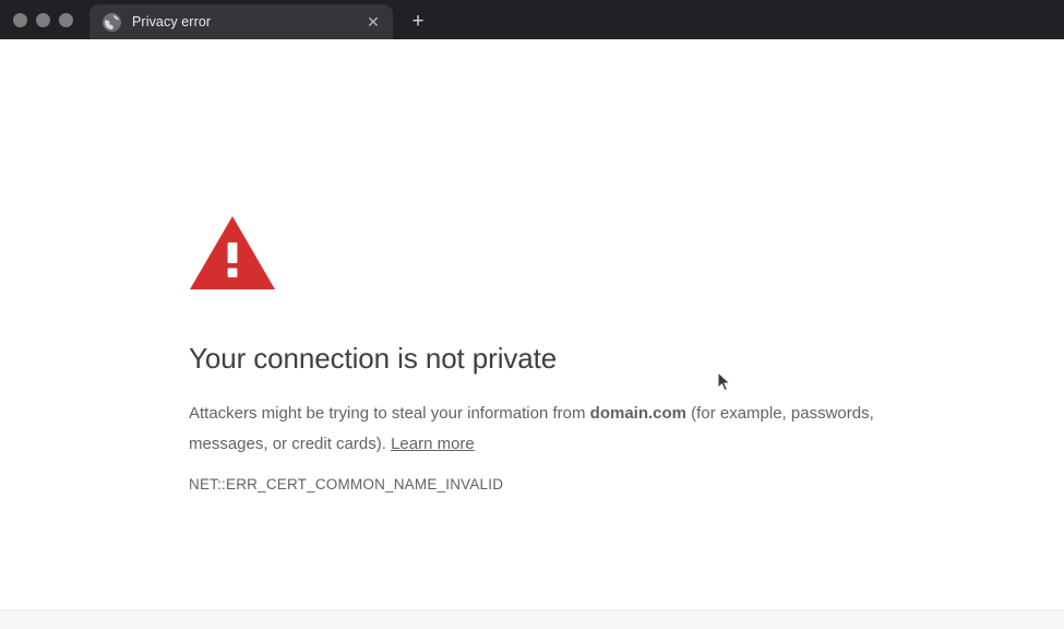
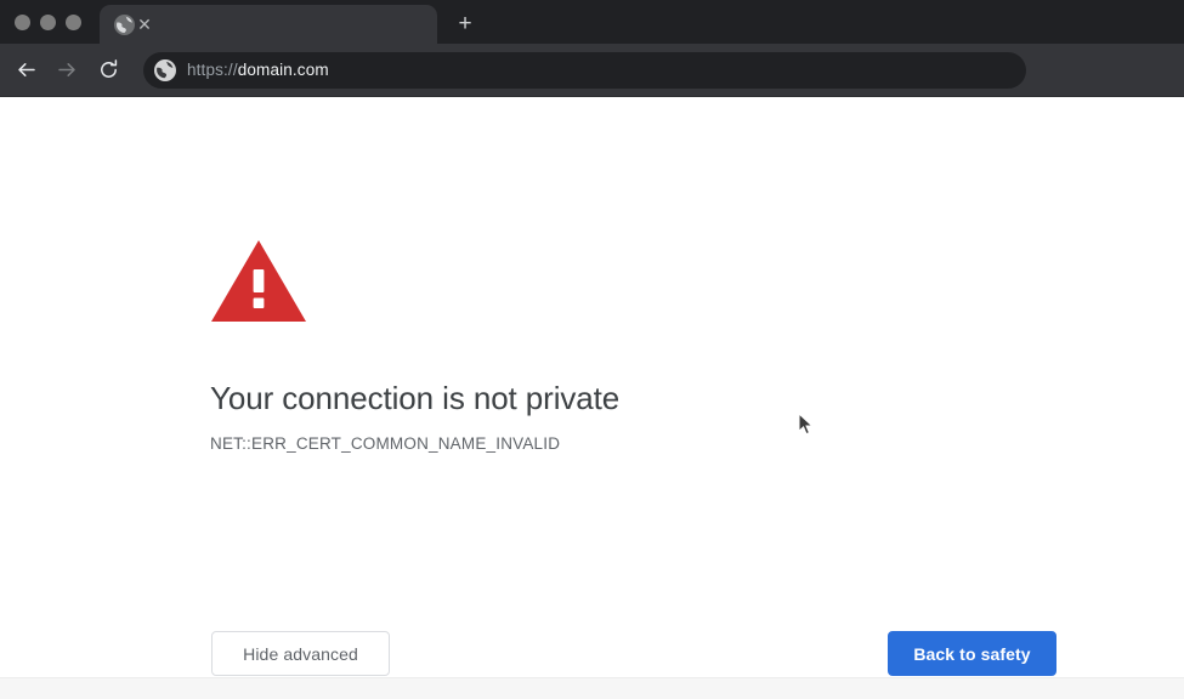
- Privacy error
  ✕
  +
+ https://domain.com
  Your connection is not private
- Attackers might be trying to steal your information from domain.com (for example, passwords, messages, or credit cards). Learn more
  NET::ERR_CERT_COMMON_NAME_INVALID
+ Hide advanced
+ Back to safety
